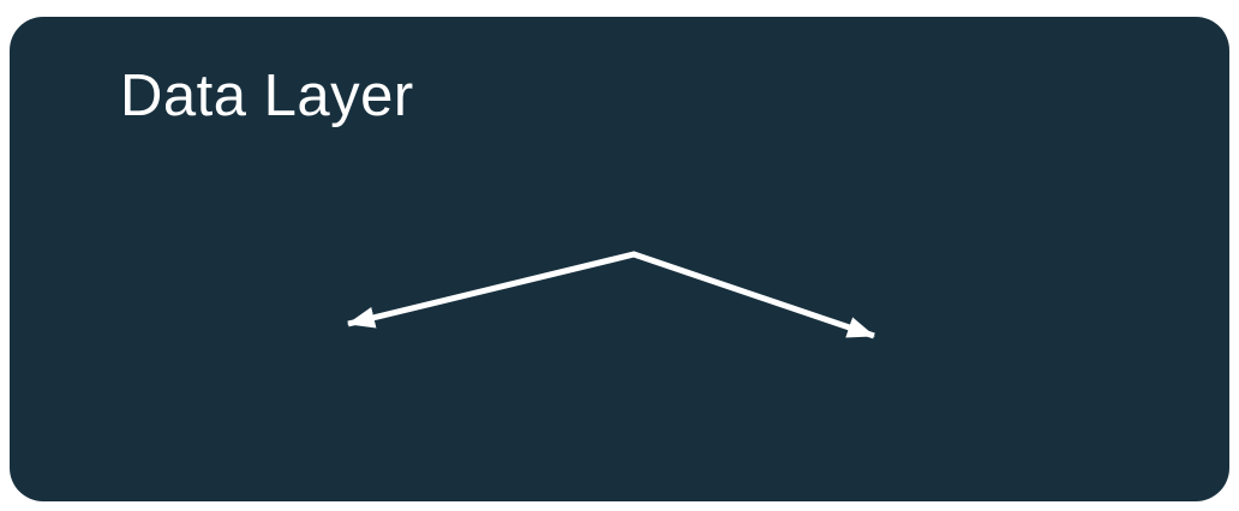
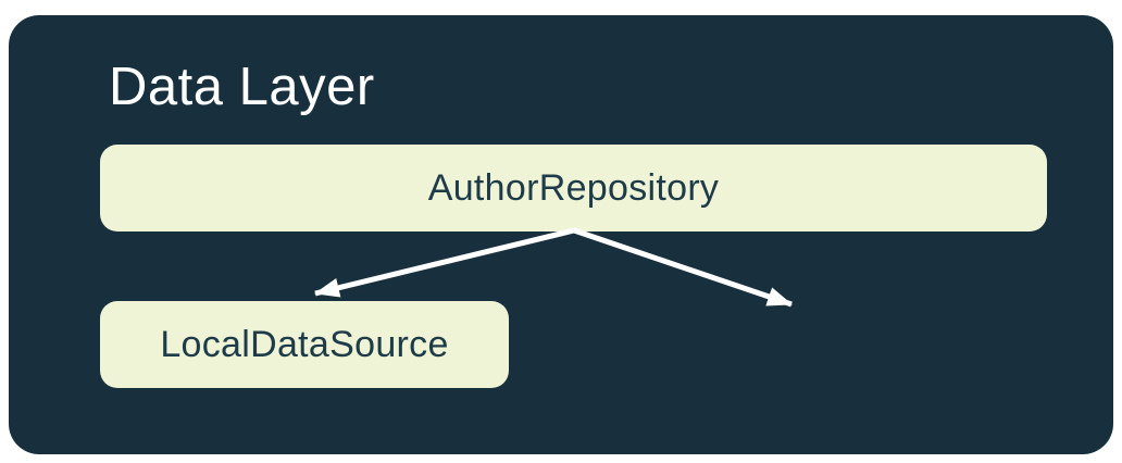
  Data Layer
+ AuthorRepository
+ LocalDataSource
